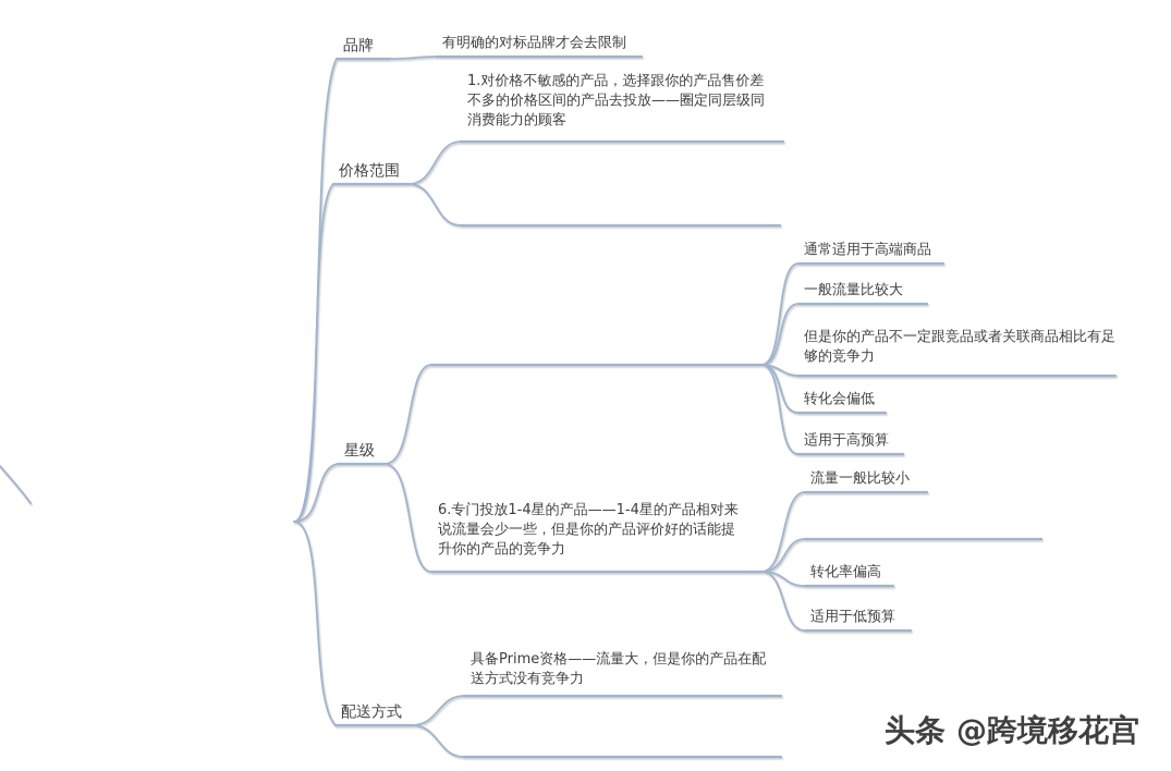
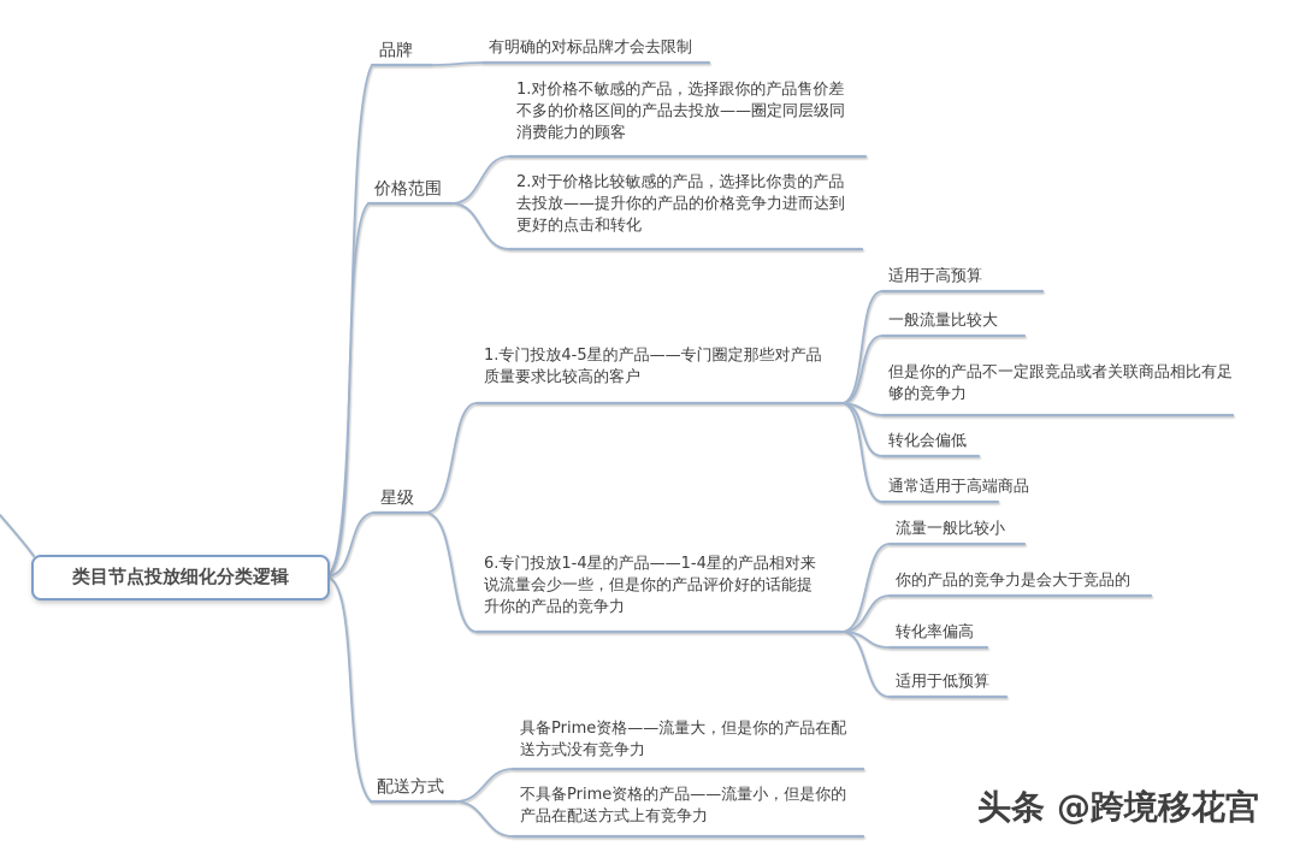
+ 类目节点投放细化分类逻辑
  品牌
  有明确的对标品牌才会去限制
  价格范围
  1.对价格不敏感的产品，选择跟你的产品售价差不多的价格区间的产品去投放——圈定同层级同消费能力的顾客
+ 2.对于价格比较敏感的产品，选择比你贵的产品去投放——提升你的产品的价格竞争力进而达到更好的点击和转化
  星级
+ 1.专门投放4-5星的产品——专门圈定那些对产品质量要求比较高的客户
  6.专门投放1-4星的产品——1-4星的产品相对来说流量会少一些，但是你的产品评价好的话能提升你的产品的竞争力
- 通常适用于高端商品
+ 适用于高预算
  一般流量比较大
  但是你的产品不一定跟竞品或者关联商品相比有足够的竞争力
  转化会偏低
- 适用于高预算
+ 通常适用于高端商品
  流量一般比较小
+ 你的产品的竞争力是会大于竞品的
  转化率偏高
  适用于低预算
  配送方式
  具备Prime资格——流量大，但是你的产品在配送方式没有竞争力
+ 不具备Prime资格的产品——流量小，但是你的产品在配送方式上有竞争力
  头条
  @跨境移花宫
